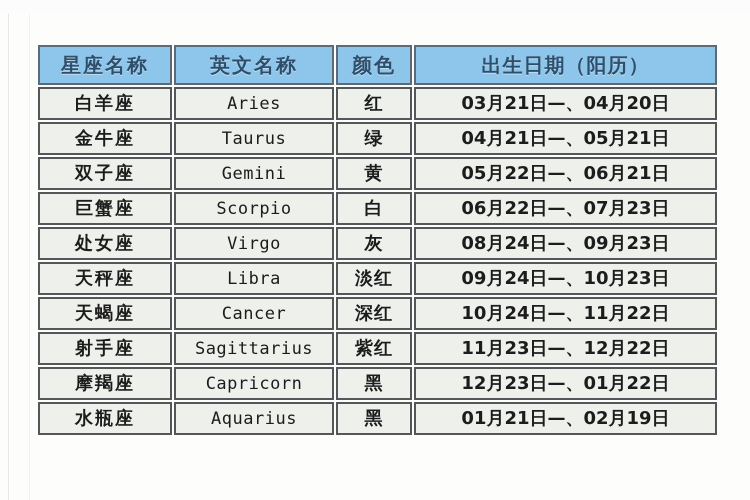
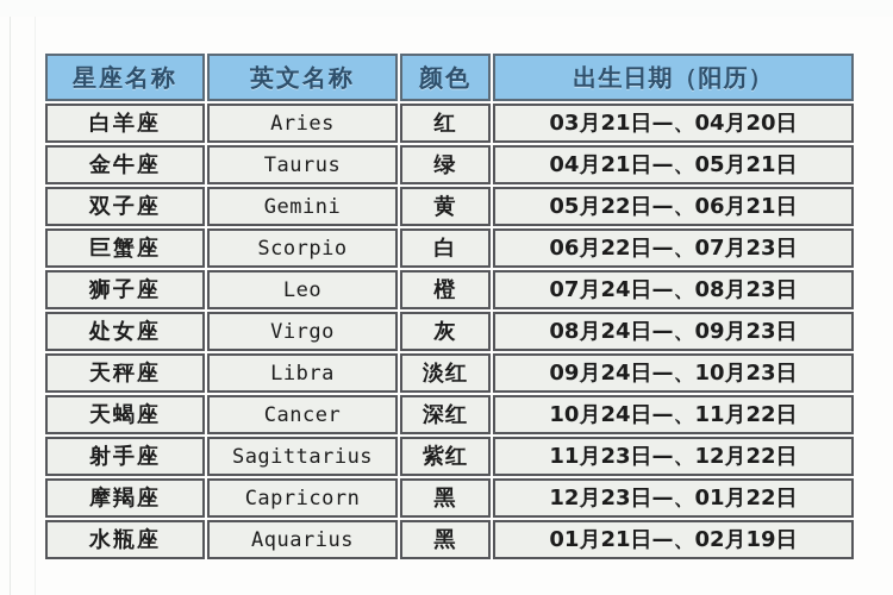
  星座名称	英文名称	颜色	出生日期（阳历）
  白羊座	Aries	红	03月21日—、04月20日
  金牛座	Taurus	绿	04月21日—、05月21日
  双子座	Gemini	黄	05月22日—、06月21日
  巨蟹座	Scorpio	白	06月22日—、07月23日
+ 狮子座	Leo	橙	07月24日—、08月23日
  处女座	Virgo	灰	08月24日—、09月23日
  天秤座	Libra	淡红	09月24日—、10月23日
  天蝎座	Cancer	深红	10月24日—、11月22日
  射手座	Sagittarius	紫红	11月23日—、12月22日
  摩羯座	Capricorn	黑	12月23日—、01月22日
  水瓶座	Aquarius	黑	01月21日—、02月19日
